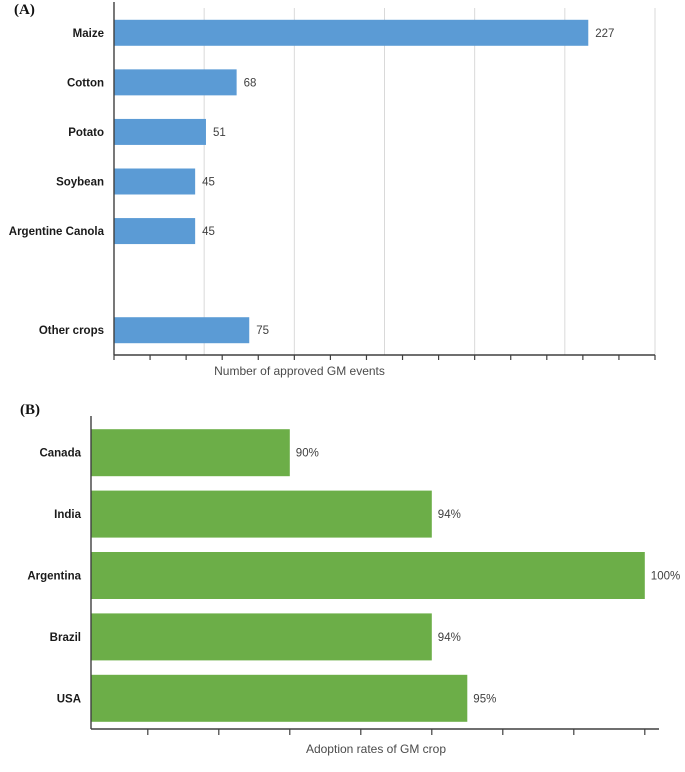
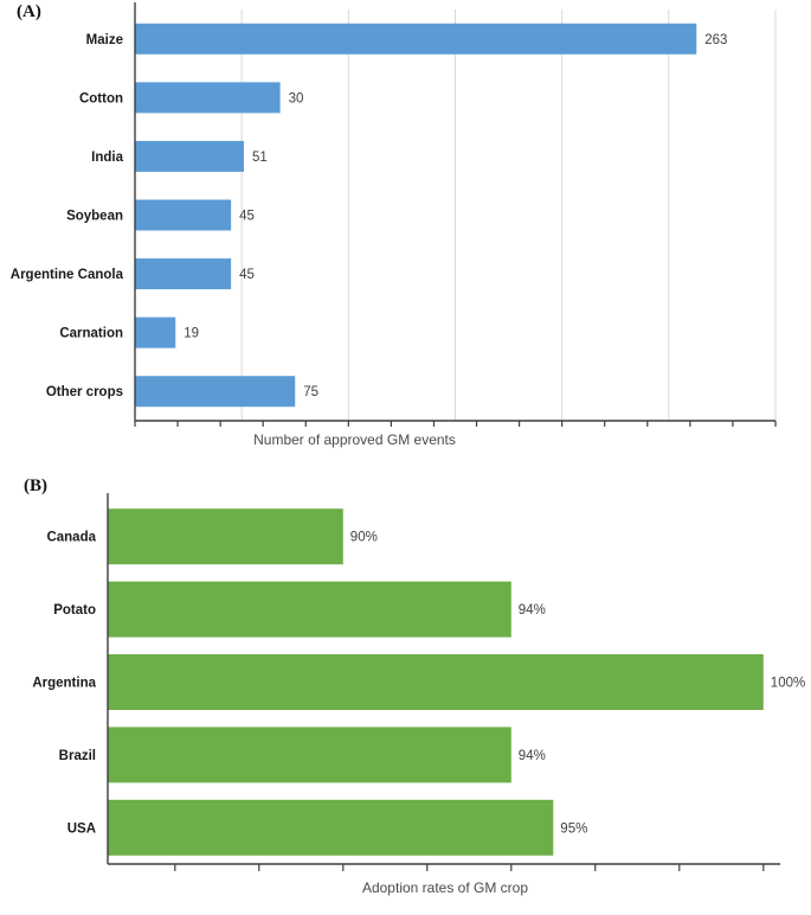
  (A)
  Maize
- 227
+ 263
  Cotton
- 68
+ 30
- Potato
+ India
  51
  Soybean
  45
  Argentine Canola
  45
+ Carnation
+ 19
  Other crops
  75
  Number of approved GM events
  (B)
  Canada
  90%
- India
+ Potato
  94%
  Argentina
  100%
  Brazil
  94%
  USA
  95%
  Adoption rates of GM crop
